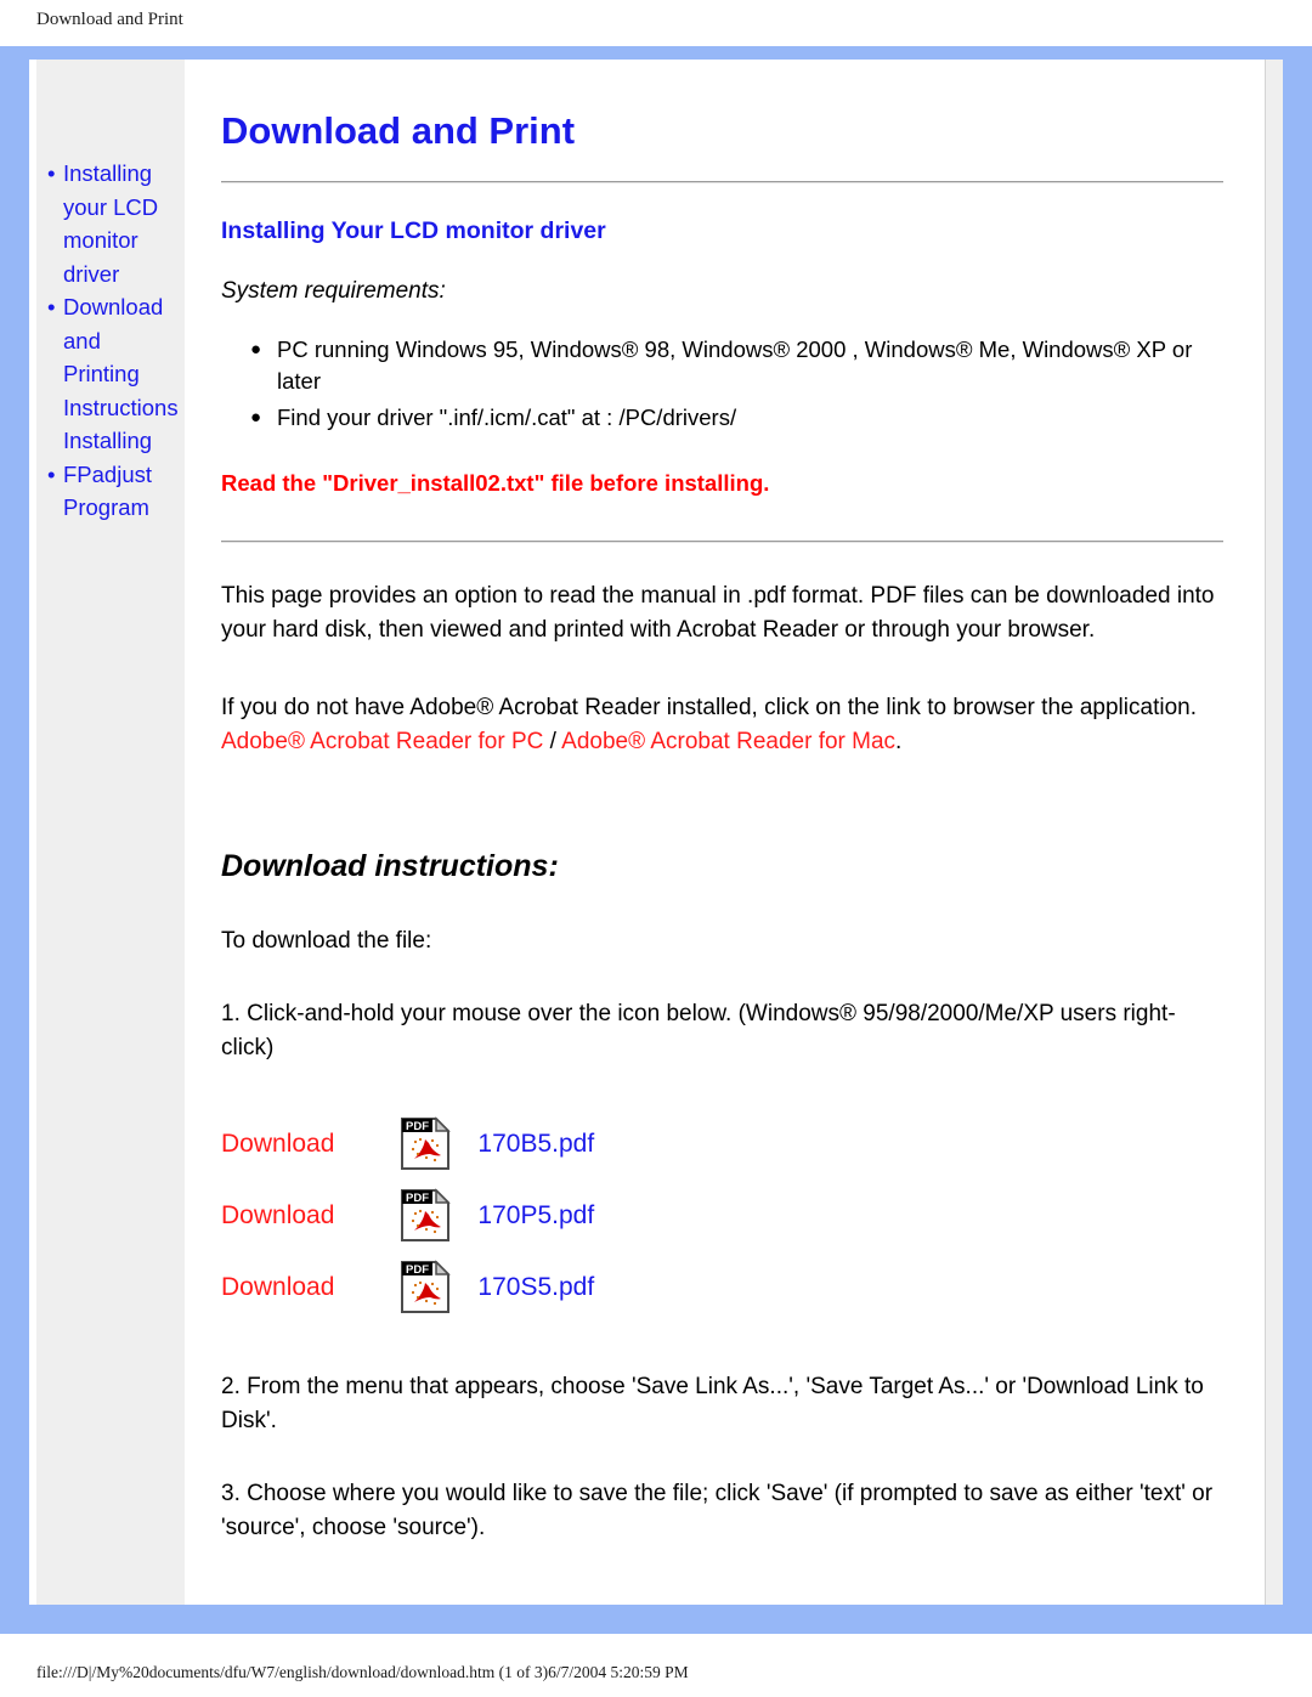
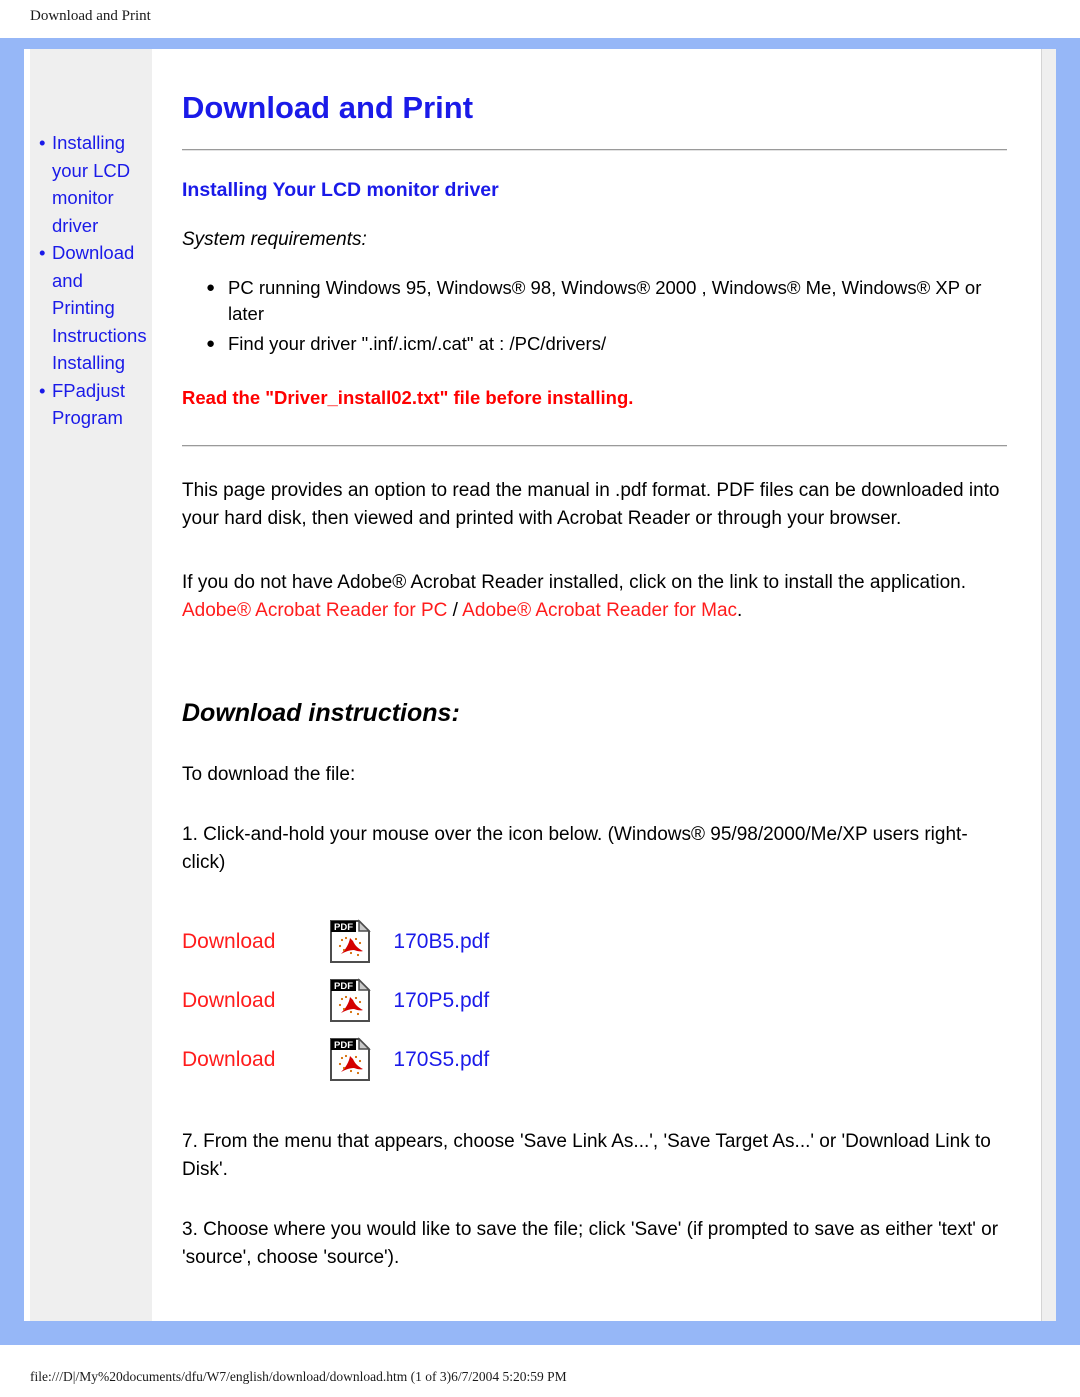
  Download and Print
  •
  Installing your LCD monitor driver
  •
  Download and Printing Instructions Installing
  •
  FPadjust Program
  Download and Print
  Installing Your LCD monitor driver
  System requirements:
  ●
  PC running Windows 95, Windows® 98, Windows® 2000 , Windows® Me, Windows® XP or later
  ●
  Find your driver ".inf/.icm/.cat" at : /PC/drivers/
  Read the "Driver_install02.txt" file before installing.
  This page provides an option to read the manual in .pdf format. PDF files can be downloaded into your hard disk, then viewed and printed with Acrobat Reader or through your browser.
- If you do not have Adobe® Acrobat Reader installed, click on the link to browser the application.
+ If you do not have Adobe® Acrobat Reader installed, click on the link to install the application.
  Adobe® Acrobat Reader for PC / Adobe® Acrobat Reader for Mac.
  Download instructions:
  To download the file:
  1. Click-and-hold your mouse over the icon below. (Windows® 95/98/2000/Me/XP users right-click)
  Download	PDF	170B5.pdf
  Download	PDF	170P5.pdf
  Download	PDF	170S5.pdf
- 2. From the menu that appears, choose 'Save Link As...', 'Save Target As...' or 'Download Link to Disk'.
+ 7. From the menu that appears, choose 'Save Link As...', 'Save Target As...' or 'Download Link to Disk'.
  3. Choose where you would like to save the file; click 'Save' (if prompted to save as either 'text' or 'source', choose 'source').
  file:///D|/My%20documents/dfu/W7/english/download/download.htm (1 of 3)6/7/2004 5:20:59 PM
